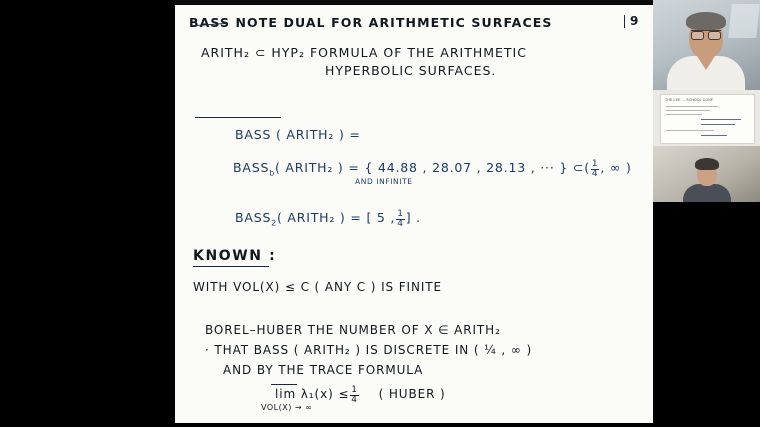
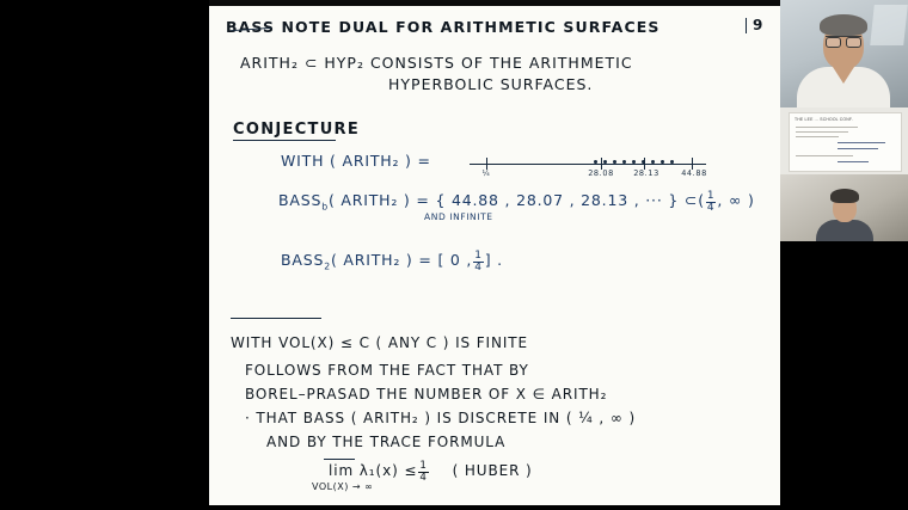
  BAS NOTE DUAL FOR ARITHMETIC SURFACES
  9
- ARITH₂ ⊂ HYP₂ FORMULA OF THE ARITHMETIC
+ ARITH₂ ⊂ HYP₂ CONSISTS OF THE ARITHMETIC
  HYPERBOLIC SURFACES.
+ CONJECTURE
- BASS ( ARITH₂ ) =
+ WITH ( ARITH₂ ) =
+ ¼
+ 28.08
+ 28.13
+ 44.88
  BASSb( ARITH₂ ) = { 44.88 , 28.07 , 28.13 , ··· } ⊂(
  1
  4
  , ∞ )
  AND INFINITE
- BASS2( ARITH₂ ) = [ 5 ,
+ BASS2( ARITH₂ ) = [ 0 ,
  1
  4
  ] .
- KNOWN :
  WITH VOL(X) ≤ C ( ANY C ) IS FINITE
+ FOLLOWS FROM THE FACT THAT BY
- BOREL–HUBER THE NUMBER OF X ∈ ARITH₂
+ BOREL–PRASAD THE NUMBER OF X ∈ ARITH₂
  · THAT BASS ( ARITH₂ ) IS DISCRETE IN ( ¼ , ∞ )
  AND BY THE TRACE FORMULA
  lim λ₁(x) ≤
  1
  4
  ( HUBER )
  VOL(X) → ∞
